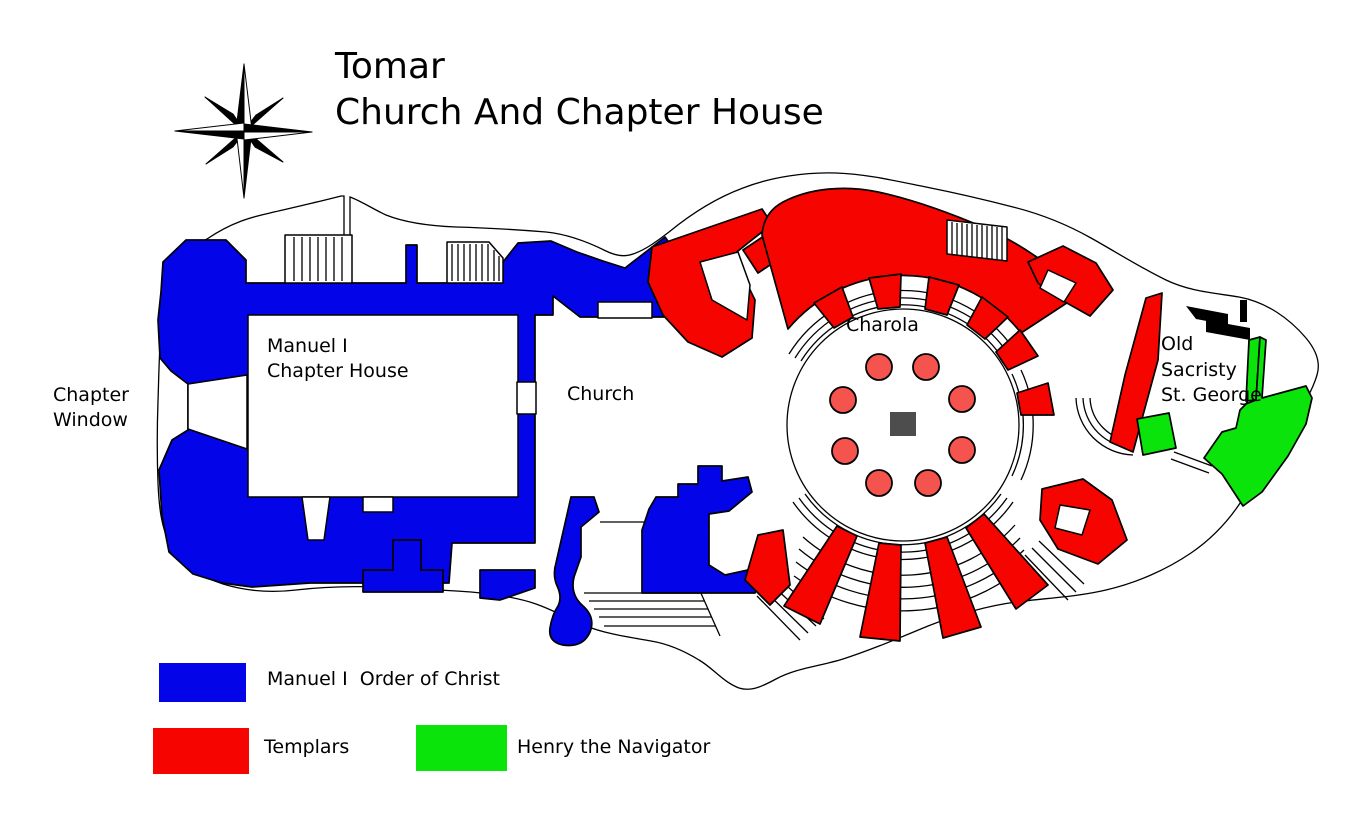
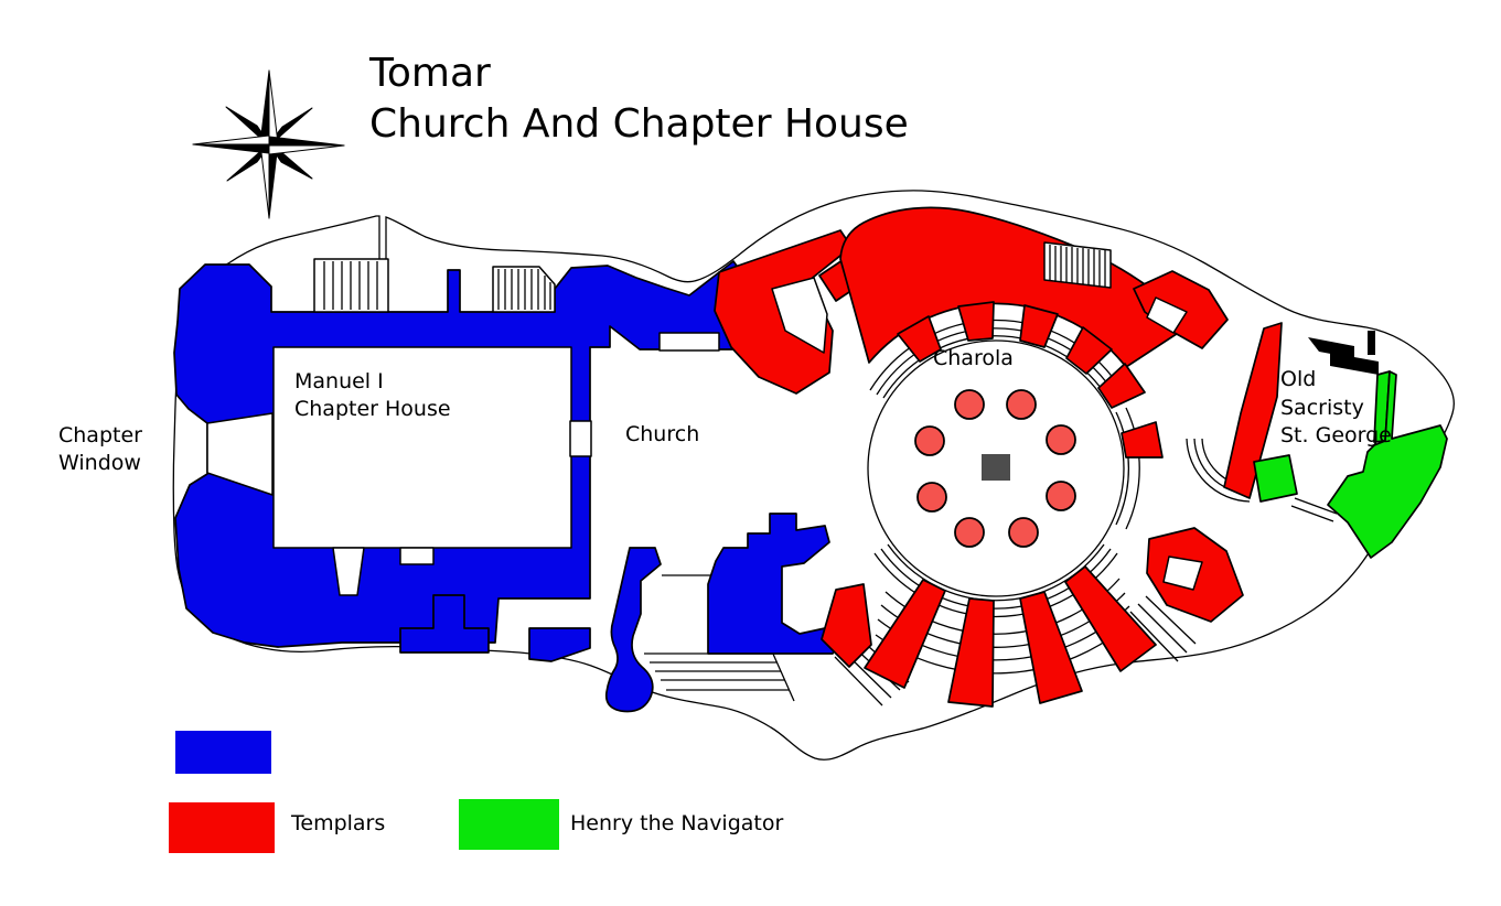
  Tomar
  Church And Chapter House
  Chapter
  Window
  Manuel I
  Chapter House
  Church
  Charola
  Old
  Sacristy
  St. George
- Manuel I Order of Christ
  Templars
  Henry the Navigator
